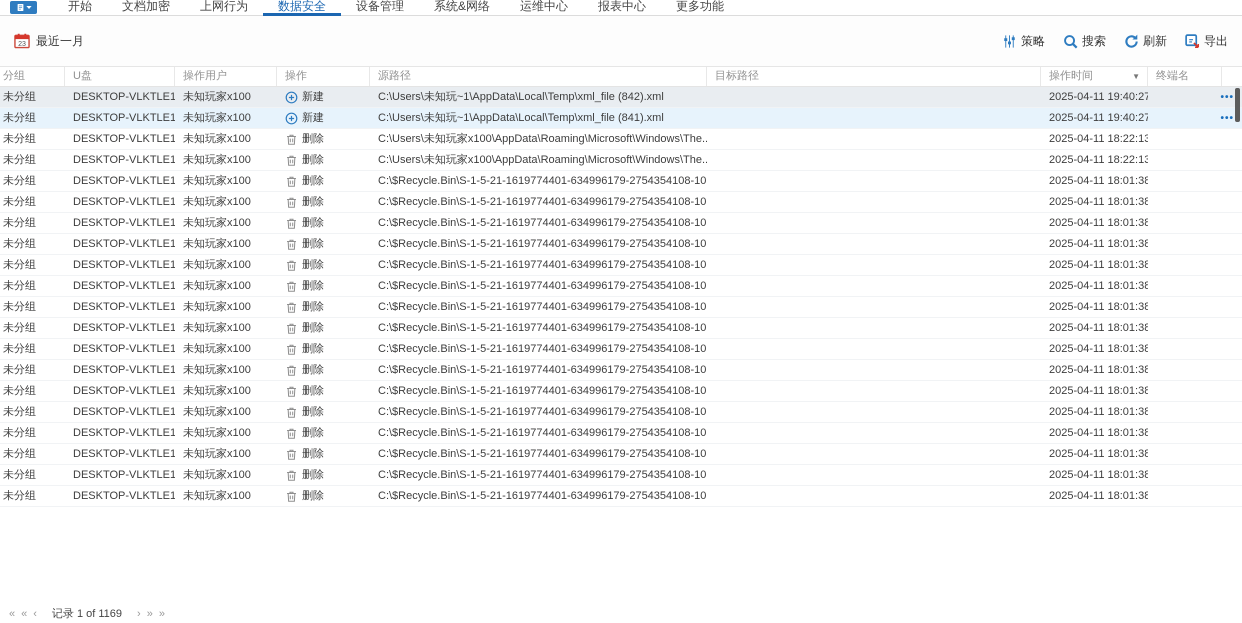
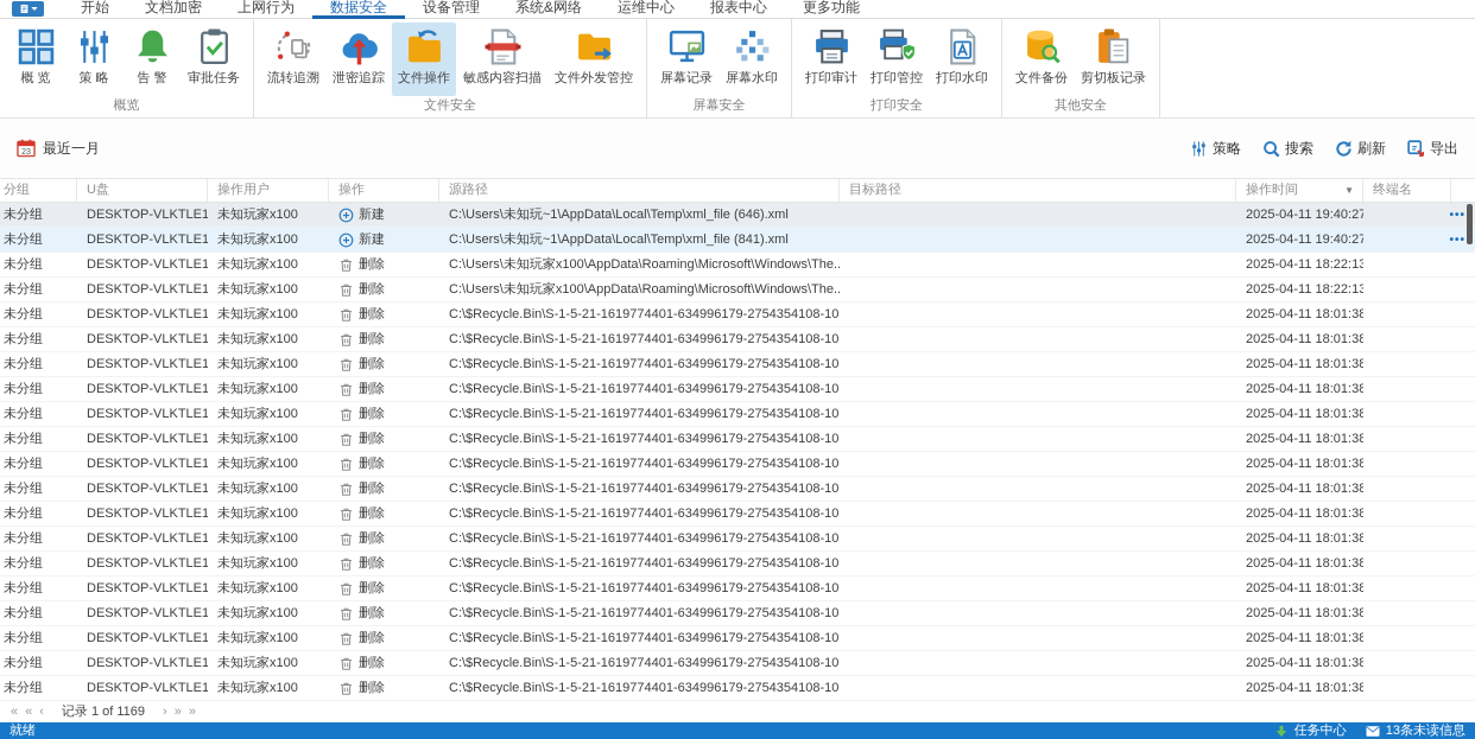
  开始
  文档加密
  上网行为
  数据安全
  设备管理
  系统&网络
  运维中心
  报表中心
  更多功能
+ 概 览
+ 策 略
+ 告 警
+ 审批任务
+ 概览
+ 流转追溯
+ 泄密追踪
+ 文件操作
+ 敏感内容扫描
+ 文件外发管控
+ 文件安全
+ 屏幕记录
+ 屏幕水印
+ 屏幕安全
+ 打印审计
+ 打印管控
+ 打印水印
+ 打印安全
+ 文件备份
+ 剪切板记录
+ 其他安全
  最近一月
  策略
  搜索
  刷新
  导出
  分组
  U盘
  操作用户
  操作
  源路径
  目标路径
  操作时间
  ▼
  终端名
  未分组
  DESKTOP-VLKTLE1
  未知玩家x100
  新建
- C:\Users\未知玩~1\AppData\Local\Temp\xml_file (842).xml
+ C:\Users\未知玩~1\AppData\Local\Temp\xml_file (646).xml
  2025-04-11 19:40:27
  •••
  未分组
  DESKTOP-VLKTLE1
  未知玩家x100
  新建
  C:\Users\未知玩~1\AppData\Local\Temp\xml_file (841).xml
  2025-04-11 19:40:27
  •••
  未分组
  DESKTOP-VLKTLE1
  未知玩家x100
  删除
  C:\Users\未知玩家x100\AppData\Roaming\Microsoft\Windows\The..
  2025-04-11 18:22:13
  未分组
  DESKTOP-VLKTLE1
  未知玩家x100
  删除
  C:\Users\未知玩家x100\AppData\Roaming\Microsoft\Windows\The..
  2025-04-11 18:22:13
  未分组
  DESKTOP-VLKTLE1
  未知玩家x100
  删除
  C:\$Recycle.Bin\S-1-5-21-1619774401-634996179-2754354108-10
  2025-04-11 18:01:38
  未分组
  DESKTOP-VLKTLE1
  未知玩家x100
  删除
  C:\$Recycle.Bin\S-1-5-21-1619774401-634996179-2754354108-10
  2025-04-11 18:01:38
  未分组
  DESKTOP-VLKTLE1
  未知玩家x100
  删除
  C:\$Recycle.Bin\S-1-5-21-1619774401-634996179-2754354108-10
  2025-04-11 18:01:38
  未分组
  DESKTOP-VLKTLE1
  未知玩家x100
  删除
  C:\$Recycle.Bin\S-1-5-21-1619774401-634996179-2754354108-10
  2025-04-11 18:01:38
  未分组
  DESKTOP-VLKTLE1
  未知玩家x100
  删除
  C:\$Recycle.Bin\S-1-5-21-1619774401-634996179-2754354108-10
  2025-04-11 18:01:38
  未分组
  DESKTOP-VLKTLE1
  未知玩家x100
  删除
  C:\$Recycle.Bin\S-1-5-21-1619774401-634996179-2754354108-10
  2025-04-11 18:01:38
  未分组
  DESKTOP-VLKTLE1
  未知玩家x100
  删除
  C:\$Recycle.Bin\S-1-5-21-1619774401-634996179-2754354108-10
  2025-04-11 18:01:38
  未分组
  DESKTOP-VLKTLE1
  未知玩家x100
  删除
  C:\$Recycle.Bin\S-1-5-21-1619774401-634996179-2754354108-10
  2025-04-11 18:01:38
  未分组
  DESKTOP-VLKTLE1
  未知玩家x100
  删除
  C:\$Recycle.Bin\S-1-5-21-1619774401-634996179-2754354108-10
  2025-04-11 18:01:38
  未分组
  DESKTOP-VLKTLE1
  未知玩家x100
  删除
  C:\$Recycle.Bin\S-1-5-21-1619774401-634996179-2754354108-10
  2025-04-11 18:01:38
  未分组
  DESKTOP-VLKTLE1
  未知玩家x100
  删除
  C:\$Recycle.Bin\S-1-5-21-1619774401-634996179-2754354108-10
  2025-04-11 18:01:38
  未分组
  DESKTOP-VLKTLE1
  未知玩家x100
  删除
  C:\$Recycle.Bin\S-1-5-21-1619774401-634996179-2754354108-10
  2025-04-11 18:01:38
  未分组
  DESKTOP-VLKTLE1
  未知玩家x100
  删除
  C:\$Recycle.Bin\S-1-5-21-1619774401-634996179-2754354108-10
  2025-04-11 18:01:38
  未分组
  DESKTOP-VLKTLE1
  未知玩家x100
  删除
  C:\$Recycle.Bin\S-1-5-21-1619774401-634996179-2754354108-10
  2025-04-11 18:01:38
  未分组
  DESKTOP-VLKTLE1
  未知玩家x100
  删除
  C:\$Recycle.Bin\S-1-5-21-1619774401-634996179-2754354108-10
  2025-04-11 18:01:38
  未分组
  DESKTOP-VLKTLE1
  未知玩家x100
  删除
  C:\$Recycle.Bin\S-1-5-21-1619774401-634996179-2754354108-10
  2025-04-11 18:01:38
  «
  «
  ‹
  记录 1 of 1169
  ›
  »
  »
+ 就绪
+ 任务中心
+ 13条未读信息
